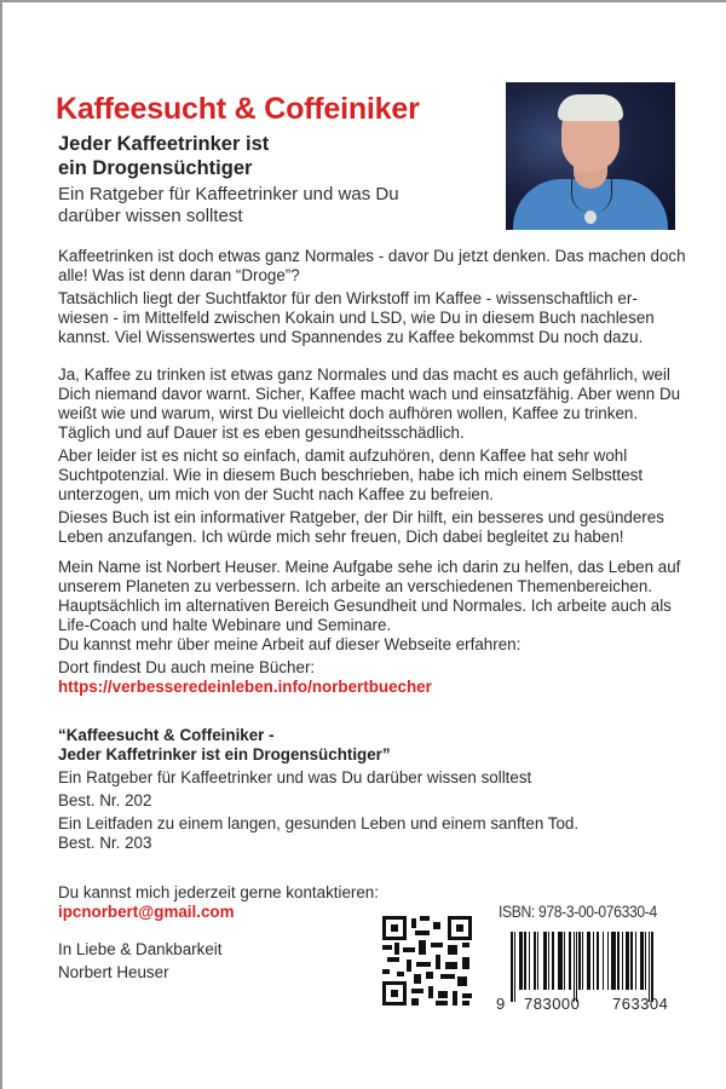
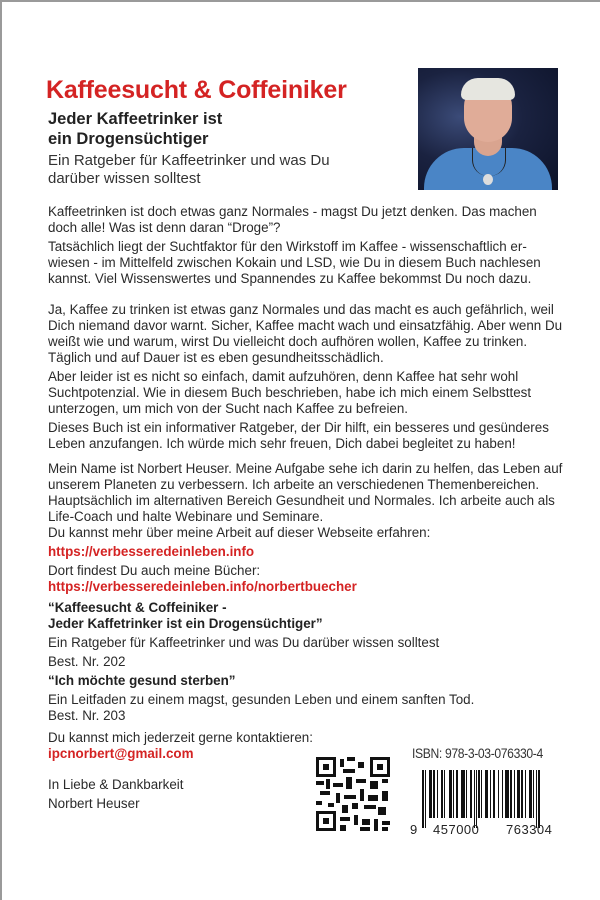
  Kaffeesucht & Coffeiniker
  Jeder Kaffeetrinker ist
  ein Drogensüchtiger
  Ein Ratgeber für Kaffeetrinker und was Du
  darüber wissen solltest
- Kaffeetrinken ist doch etwas ganz Normales - davor Du jetzt denken. Das machen doch alle! Was ist denn daran “Droge”?
+ Kaffeetrinken ist doch etwas ganz Normales - magst Du jetzt denken. Das machen doch alle! Was ist denn daran “Droge”?
  Tatsächlich liegt der Suchtfaktor für den Wirkstoff im Kaffee - wissenschaftlich er-wiesen - im Mittelfeld zwischen Kokain und LSD, wie Du in diesem Buch nachlesen kannst. Viel Wissenswertes und Spannendes zu Kaffee bekommst Du noch dazu.
  Ja, Kaffee zu trinken ist etwas ganz Normales und das macht es auch gefährlich, weil Dich niemand davor warnt. Sicher, Kaffee macht wach und einsatzfähig. Aber wenn Du weißt wie und warum, wirst Du vielleicht doch aufhören wollen, Kaffee zu trinken. Täglich und auf Dauer ist es eben gesundheitsschädlich.
  Aber leider ist es nicht so einfach, damit aufzuhören, denn Kaffee hat sehr wohl Suchtpotenzial. Wie in diesem Buch beschrieben, habe ich mich einem Selbsttest unterzogen, um mich von der Sucht nach Kaffee zu befreien.
  Dieses Buch ist ein informativer Ratgeber, der Dir hilft, ein besseres und gesünderes Leben anzufangen. Ich würde mich sehr freuen, Dich dabei begleitet zu haben!
  Mein Name ist Norbert Heuser. Meine Aufgabe sehe ich darin zu helfen, das Leben auf unserem Planeten zu verbessern. Ich arbeite an verschiedenen Themenbereichen. Hauptsächlich im alternativen Bereich Gesundheit und Normales. Ich arbeite auch als Life-Coach und halte Webinare und Seminare.
  Du kannst mehr über meine Arbeit auf dieser Webseite erfahren:
+ https://verbesseredeinleben.info
  Dort findest Du auch meine Bücher:
  https://verbesseredeinleben.info/norbertbuecher
  “Kaffeesucht & Coffeiniker -
  Jeder Kaffetrinker ist ein Drogensüchtiger”
  Ein Ratgeber für Kaffeetrinker und was Du darüber wissen solltest
  Best. Nr. 202
+ “Ich möchte gesund sterben”
- Ein Leitfaden zu einem langen, gesunden Leben und einem sanften Tod.
+ Ein Leitfaden zu einem magst, gesunden Leben und einem sanften Tod.
  Best. Nr. 203
  Du kannst mich jederzeit gerne kontaktieren:
  ipcnorbert@gmail.com
  In Liebe & Dankbarkeit
  Norbert Heuser
- ISBN: 978-3-00-076330-4
+ ISBN: 978-3-03-076330-4
  9
- 783000
+ 457000
  763304
